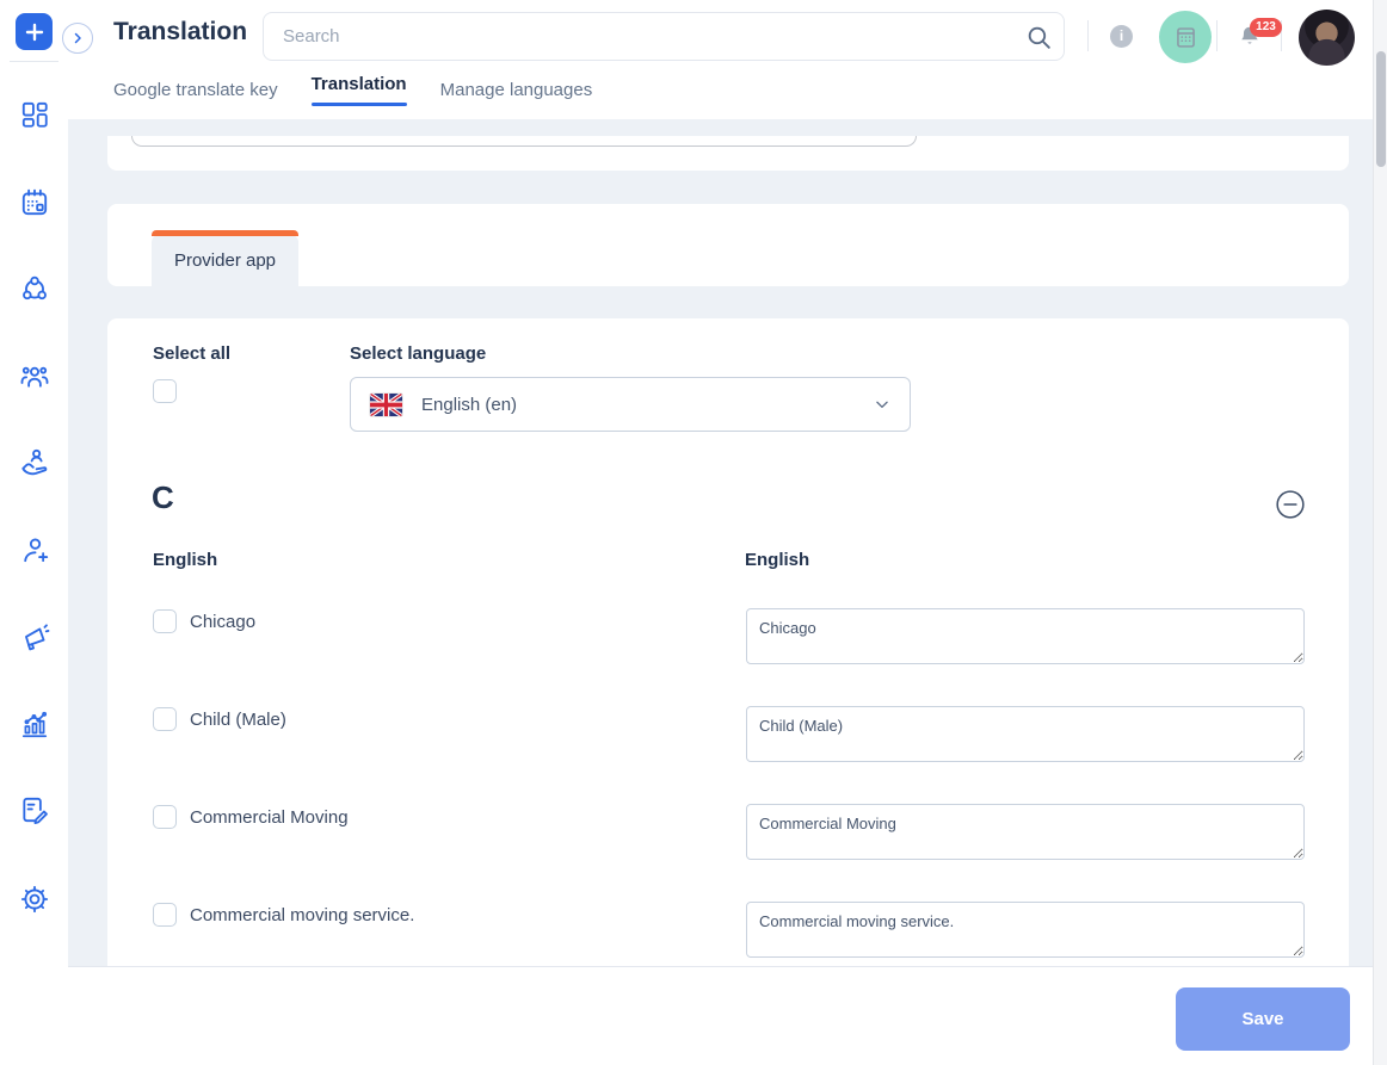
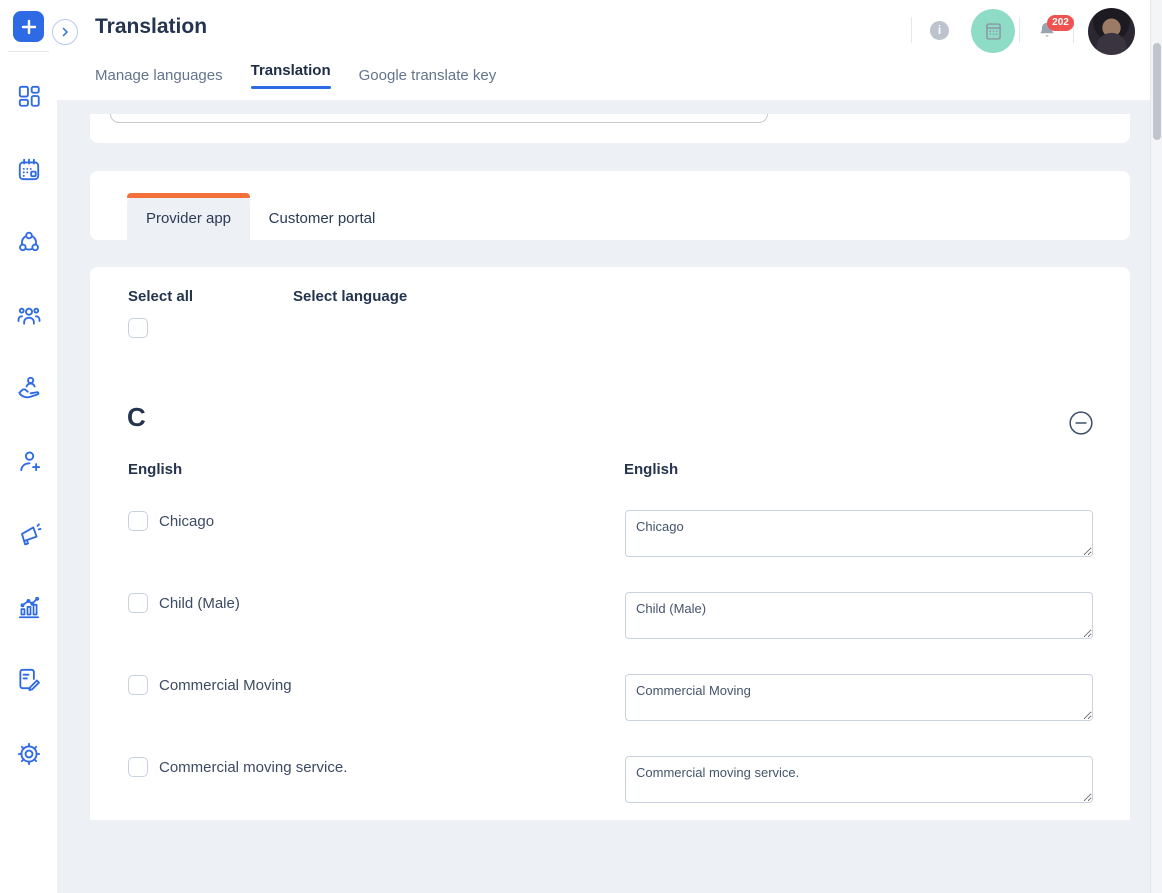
  Translation
- Search
  i
- 123
+ 202
- Google translate key
+ Manage languages
  Translation
- Manage languages
+ Google translate key
  Provider app
+ Customer portal
  Select all
  Select language
- English (en)
  C
  English
  English
  Chicago
  Chicago
  Child (Male)
  Child (Male)
  Commercial Moving
  Commercial Moving
  Commercial moving service.
  Commercial moving service.
- Save
